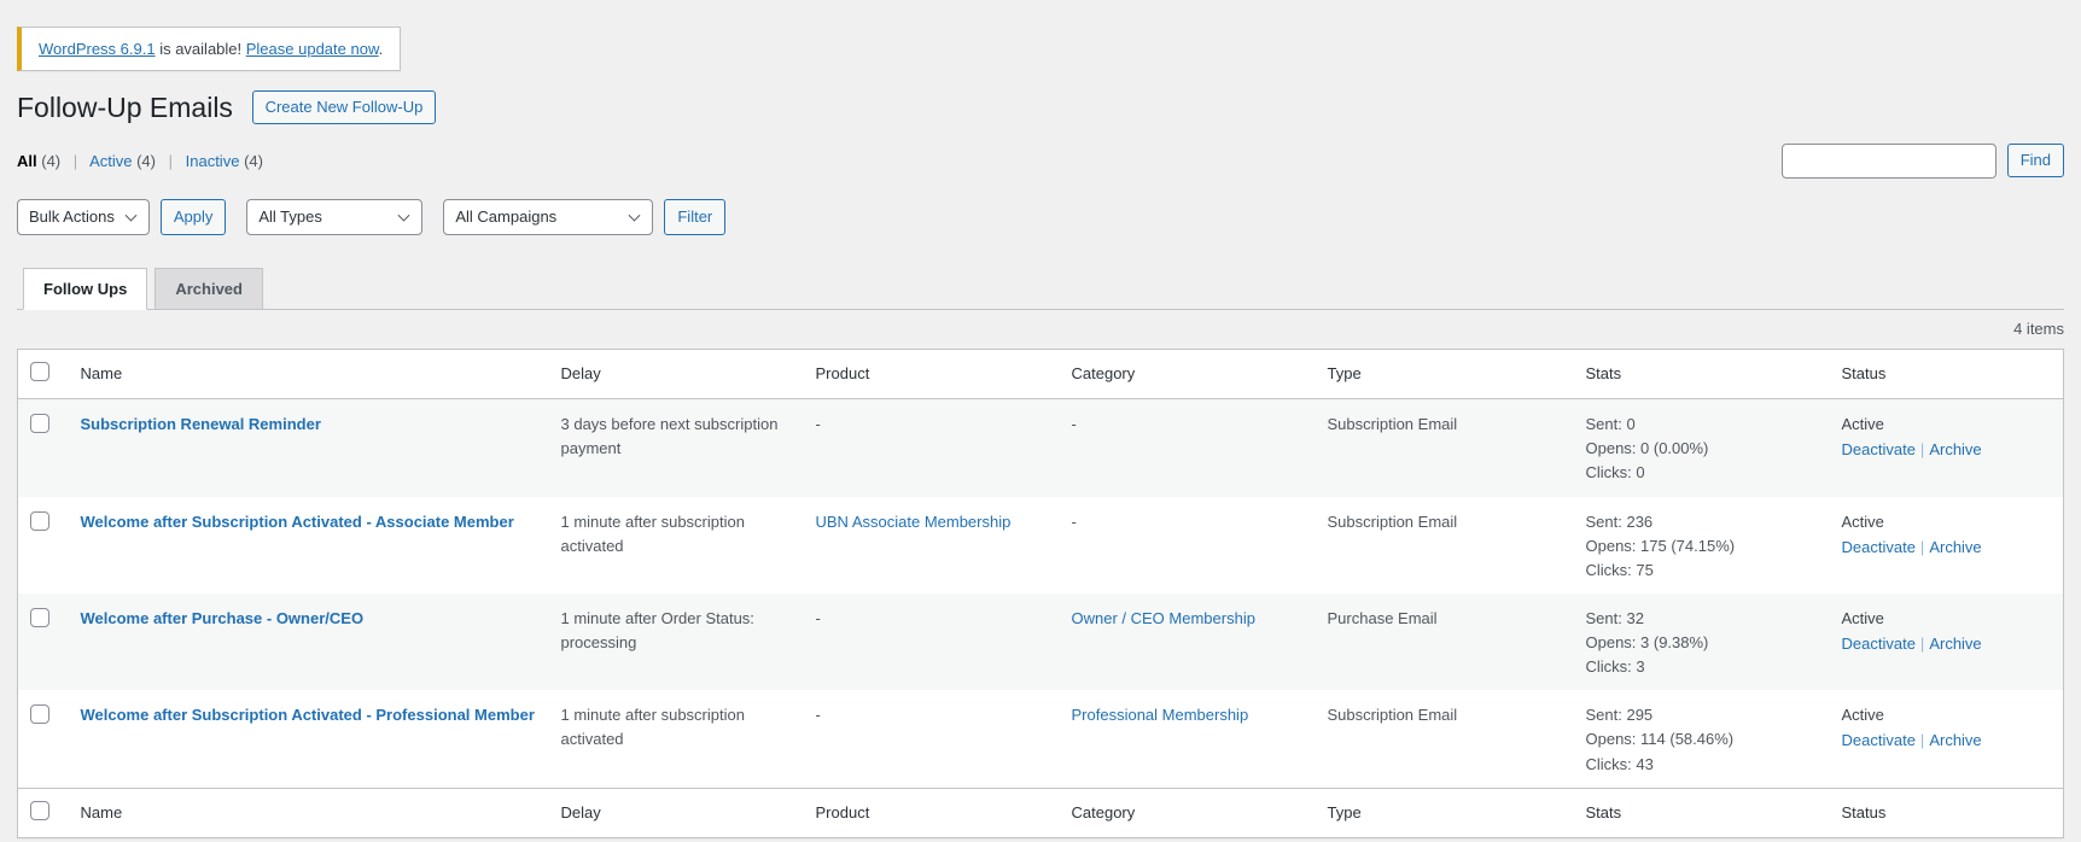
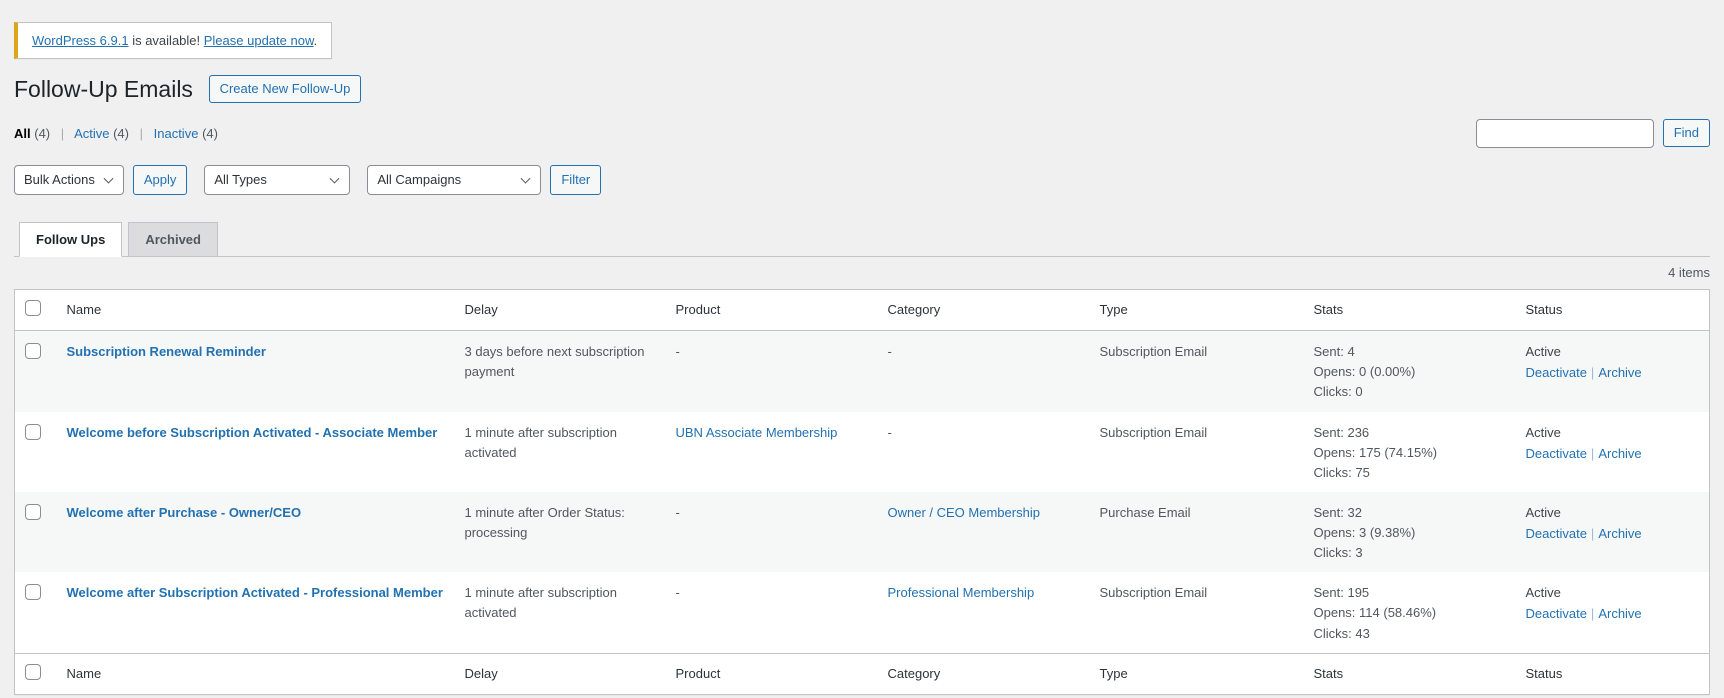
  WordPress 6.9.1 is available! Please update now.
  Follow-Up Emails Create New Follow-Up
  All (4) | Active (4) | Inactive (4)
  Find
  Bulk Actions
  Apply
  All Types
  All Campaigns
  Filter
  Follow Ups
  Archived
  4 items
  	Name	Delay	Product	Category	Type	Stats	Status
- 	Subscription Renewal Reminder	3 days before next subscription payment	-	-	Subscription Email	Sent: 0 Opens: 0 (0.00%) Clicks: 0	Active Deactivate | Archive
+ 	Subscription Renewal Reminder	3 days before next subscription payment	-	-	Subscription Email	Sent: 4 Opens: 0 (0.00%) Clicks: 0	Active Deactivate | Archive
- 	Welcome after Subscription Activated - Associate Member	1 minute after subscription activated	UBN Associate Membership	-	Subscription Email	Sent: 236 Opens: 175 (74.15%) Clicks: 75	Active Deactivate | Archive
+ 	Welcome before Subscription Activated - Associate Member	1 minute after subscription activated	UBN Associate Membership	-	Subscription Email	Sent: 236 Opens: 175 (74.15%) Clicks: 75	Active Deactivate | Archive
  	Welcome after Purchase - Owner/CEO	1 minute after Order Status: processing	-	Owner / CEO Membership	Purchase Email	Sent: 32 Opens: 3 (9.38%) Clicks: 3	Active Deactivate | Archive
- 	Welcome after Subscription Activated - Professional Member	1 minute after subscription activated	-	Professional Membership	Subscription Email	Sent: 295 Opens: 114 (58.46%) Clicks: 43	Active Deactivate | Archive
+ 	Welcome after Subscription Activated - Professional Member	1 minute after subscription activated	-	Professional Membership	Subscription Email	Sent: 195 Opens: 114 (58.46%) Clicks: 43	Active Deactivate | Archive
  	Name	Delay	Product	Category	Type	Stats	Status
